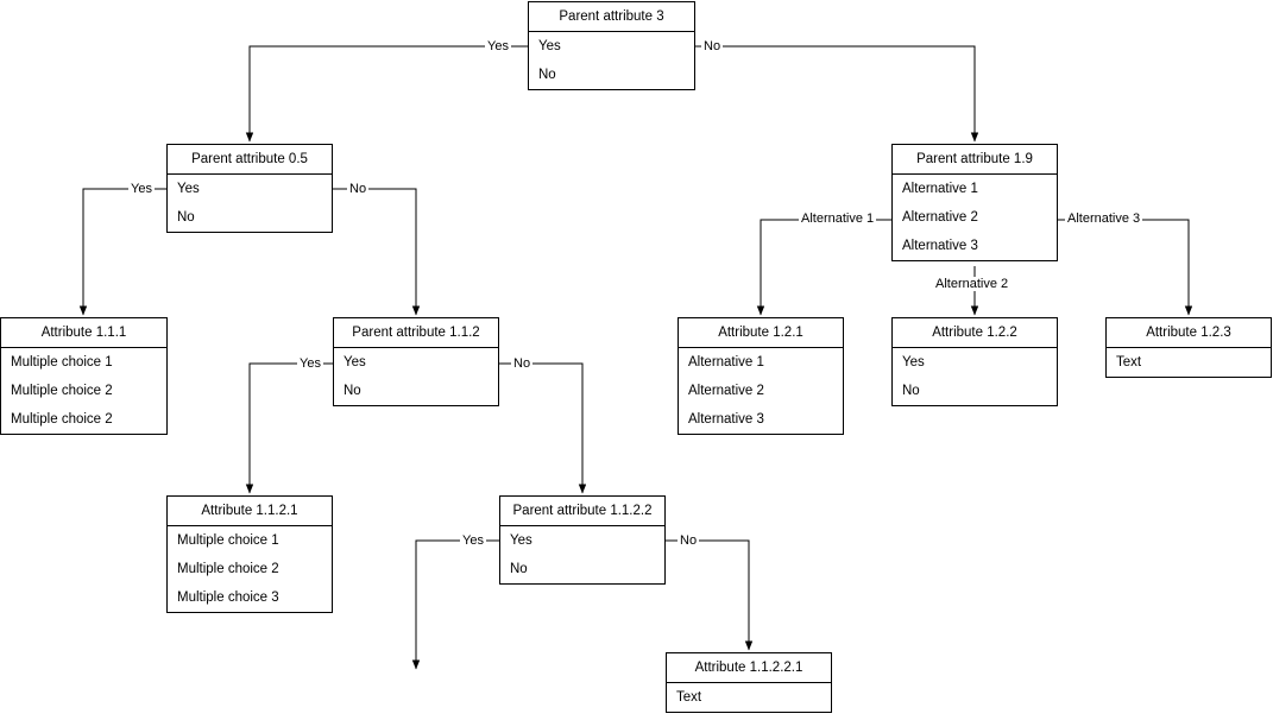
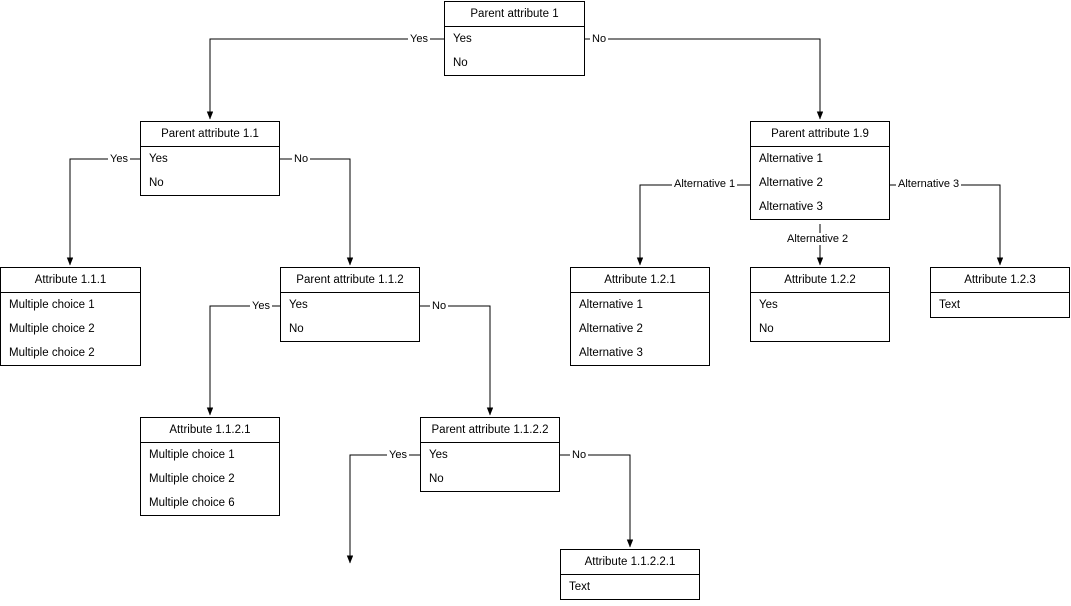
- Parent attribute 3
+ Parent attribute 1
  Yes
  No
- Parent attribute 0.5
+ Parent attribute 1.1
  Yes
  No
  Parent attribute 1.9
  Alternative 1
  Alternative 2
  Alternative 3
  Attribute 1.1.1
  Multiple choice 1
  Multiple choice 2
  Multiple choice 2
  Parent attribute 1.1.2
  Yes
  No
  Attribute 1.2.1
  Alternative 1
  Alternative 2
  Alternative 3
  Attribute 1.2.2
  Yes
  No
  Attribute 1.2.3
  Text
  Attribute 1.1.2.1
  Multiple choice 1
  Multiple choice 2
- Multiple choice 3
+ Multiple choice 6
  Parent attribute 1.1.2.2
  Yes
  No
  Attribute 1.1.2.2.1
  Text
  Yes
  No
  Yes
  No
  Alternative 1
  Alternative 2
  Alternative 3
  Yes
  No
  Yes
  No
